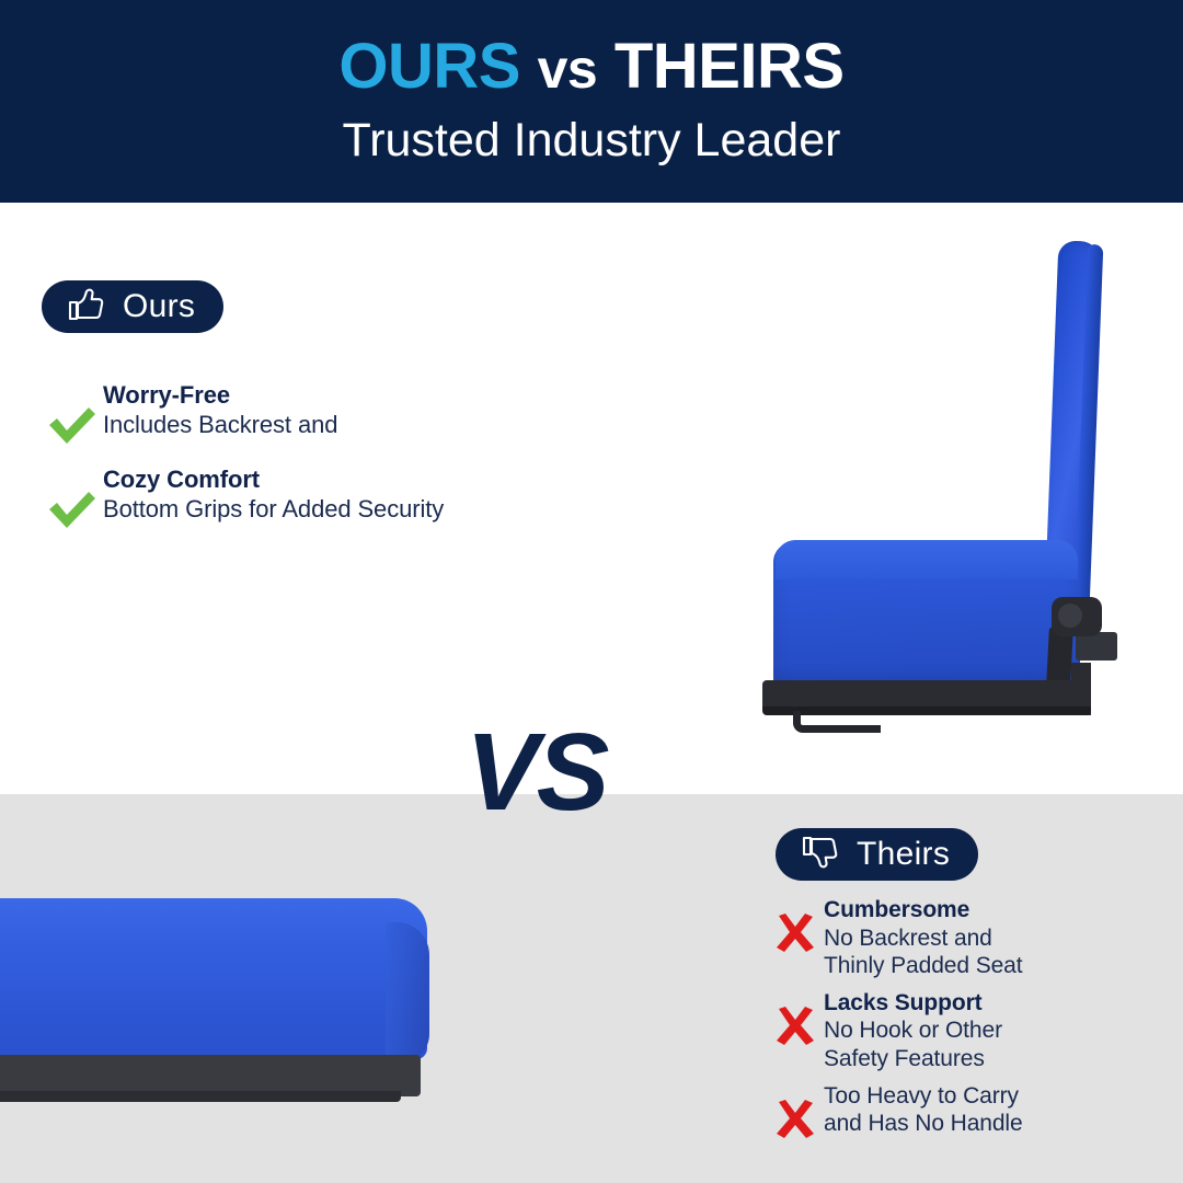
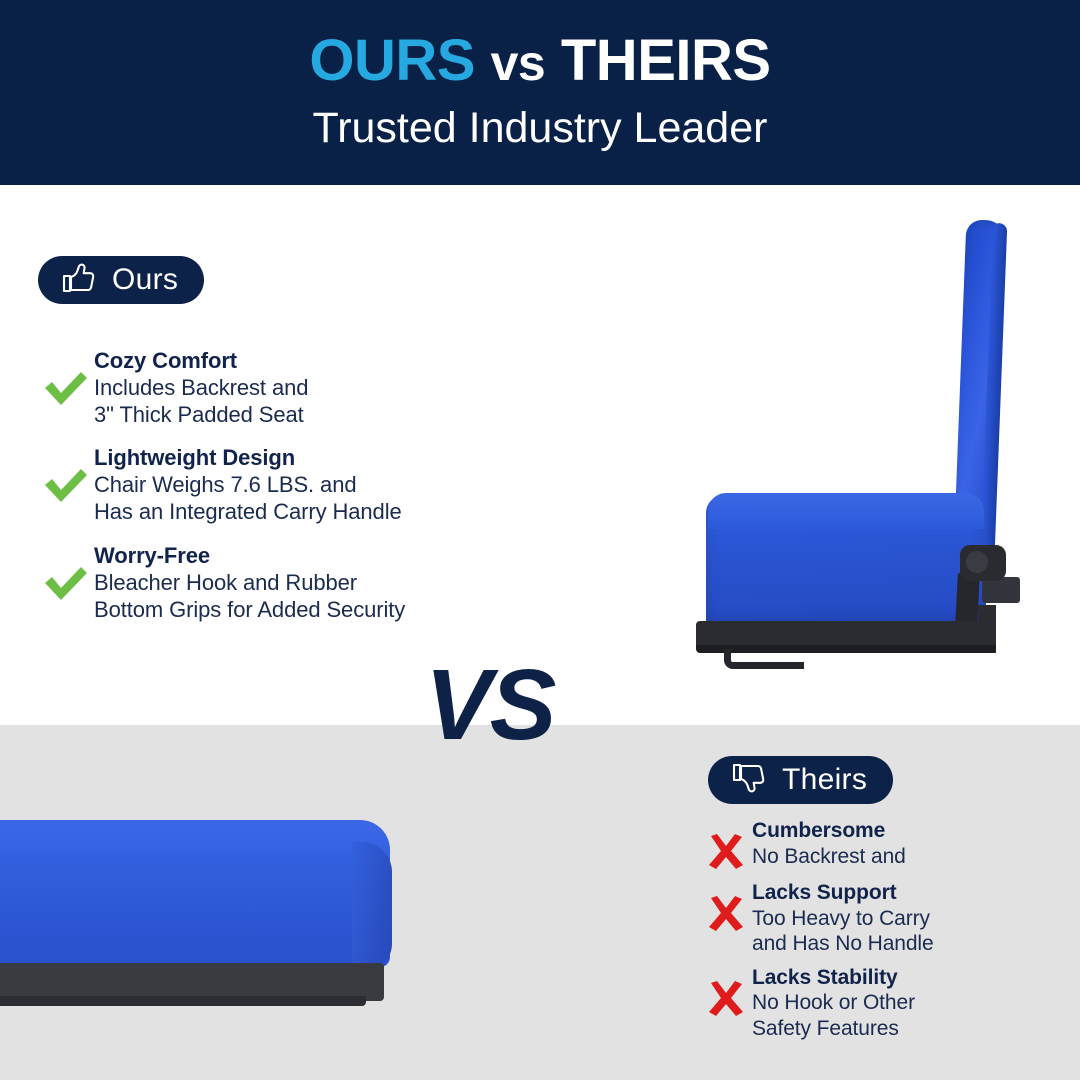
  OURS vs THEIRS
  Trusted Industry Leader
  Ours
- Worry-Free
+ Cozy Comfort
  Includes Backrest and
+ 3" Thick Padded Seat
+ Lightweight Design
+ Chair Weighs 7.6 LBS. and
+ Has an Integrated Carry Handle
- Cozy Comfort
+ Worry-Free
+ Bleacher Hook and Rubber
  Bottom Grips for Added Security
  VS
  Theirs
  Cumbersome
  No Backrest and
- Thinly Padded Seat
  Lacks Support
- No Hook or Other
+ Too Heavy to Carry
- Safety Features
+ and Has No Handle
+ Lacks Stability
- Too Heavy to Carry
+ No Hook or Other
- and Has No Handle
+ Safety Features
